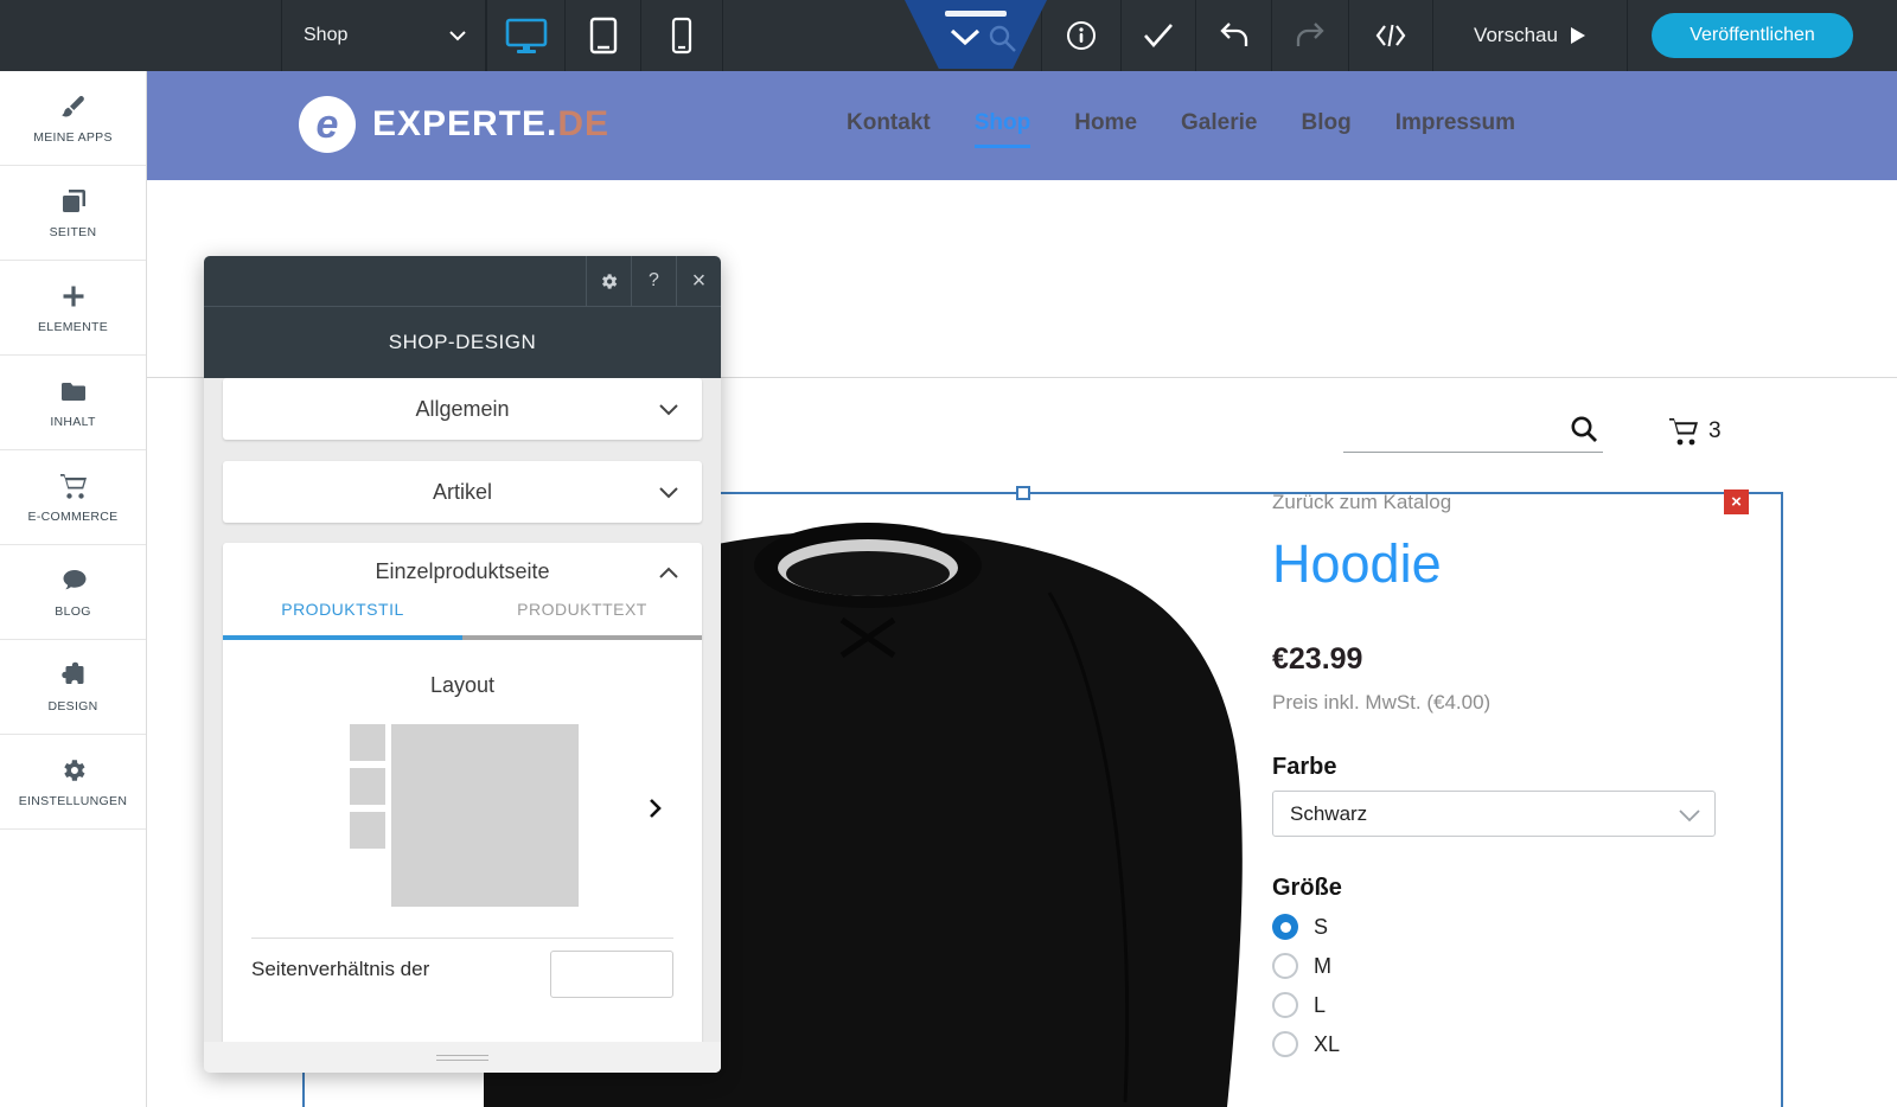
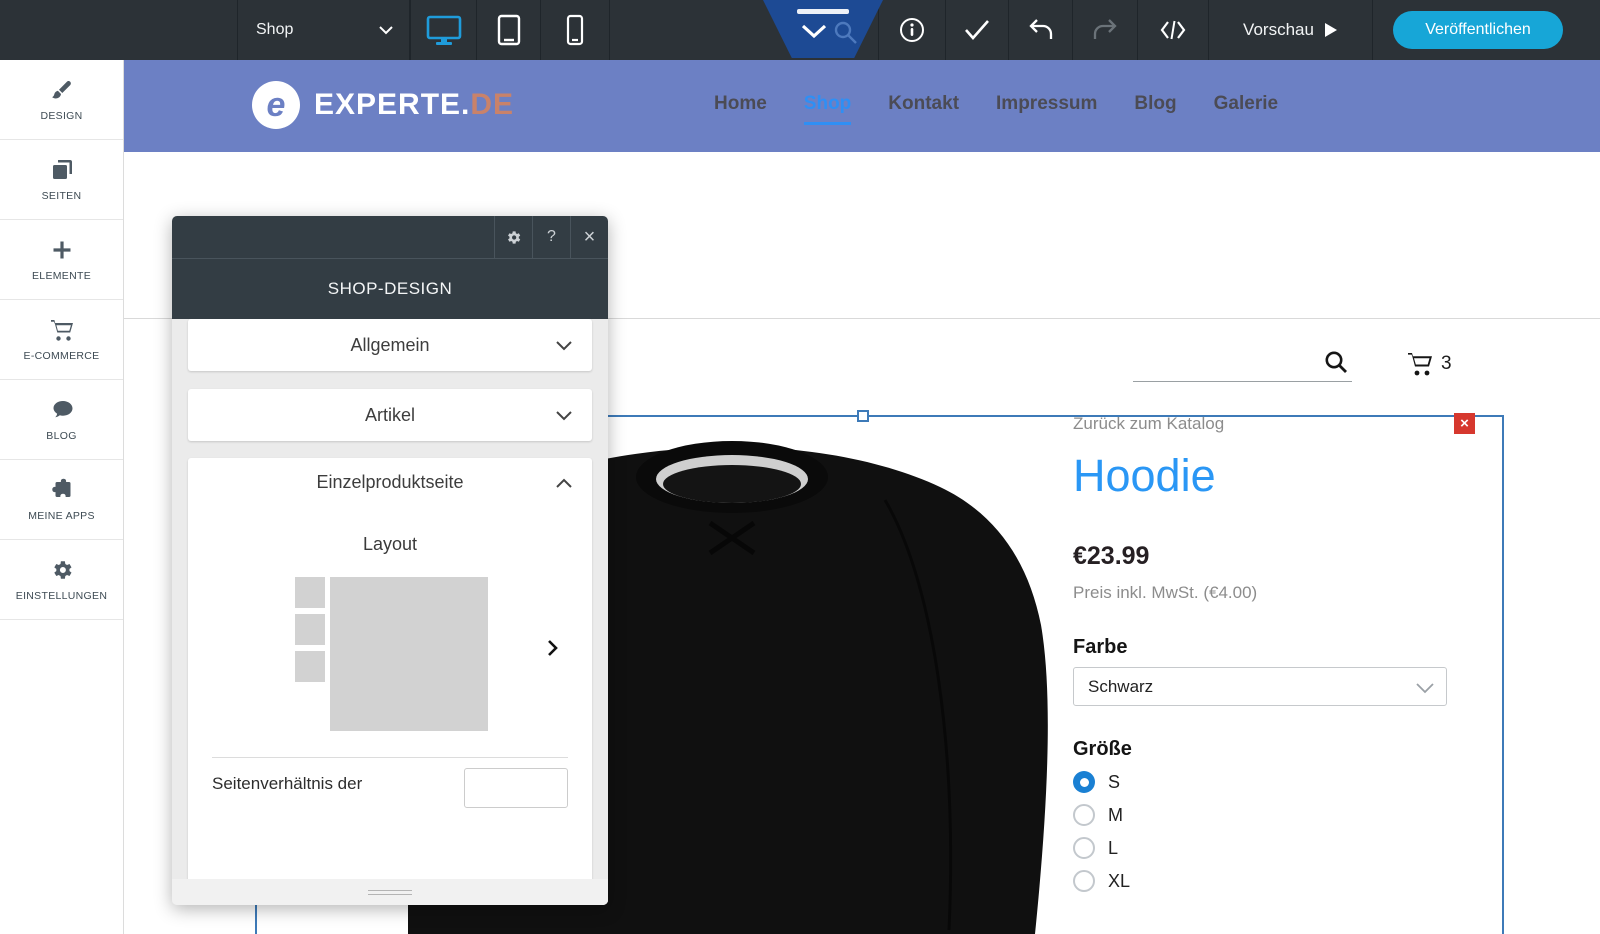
  Shop
  Vorschau
  Veröffentlichen
- MEINE APPS
+ DESIGN
  SEITEN
  ELEMENTE
- INHALT
  E-COMMERCE
  BLOG
- DESIGN
+ MEINE APPS
  EINSTELLUNGEN
  e
  EXPERTE.DE
- Kontakt
+ Home
  Shop
- Home
+ Kontakt
- Galerie
+ Impressum
  Blog
- Impressum
+ Galerie
  3
  ×
  Zurück zum Katalog
  Hoodie
  €23.99
  Preis inkl. MwSt. (€4.00)
  Farbe
  Schwarz
  Größe
  S
  M
  L
  XL
  ?
  ×
  SHOP-DESIGN
  Allgemein
  Artikel
  Einzelproduktseite
- PRODUKTSTIL
- PRODUKTTEXT
  Layout
  Seitenverhältnis der
